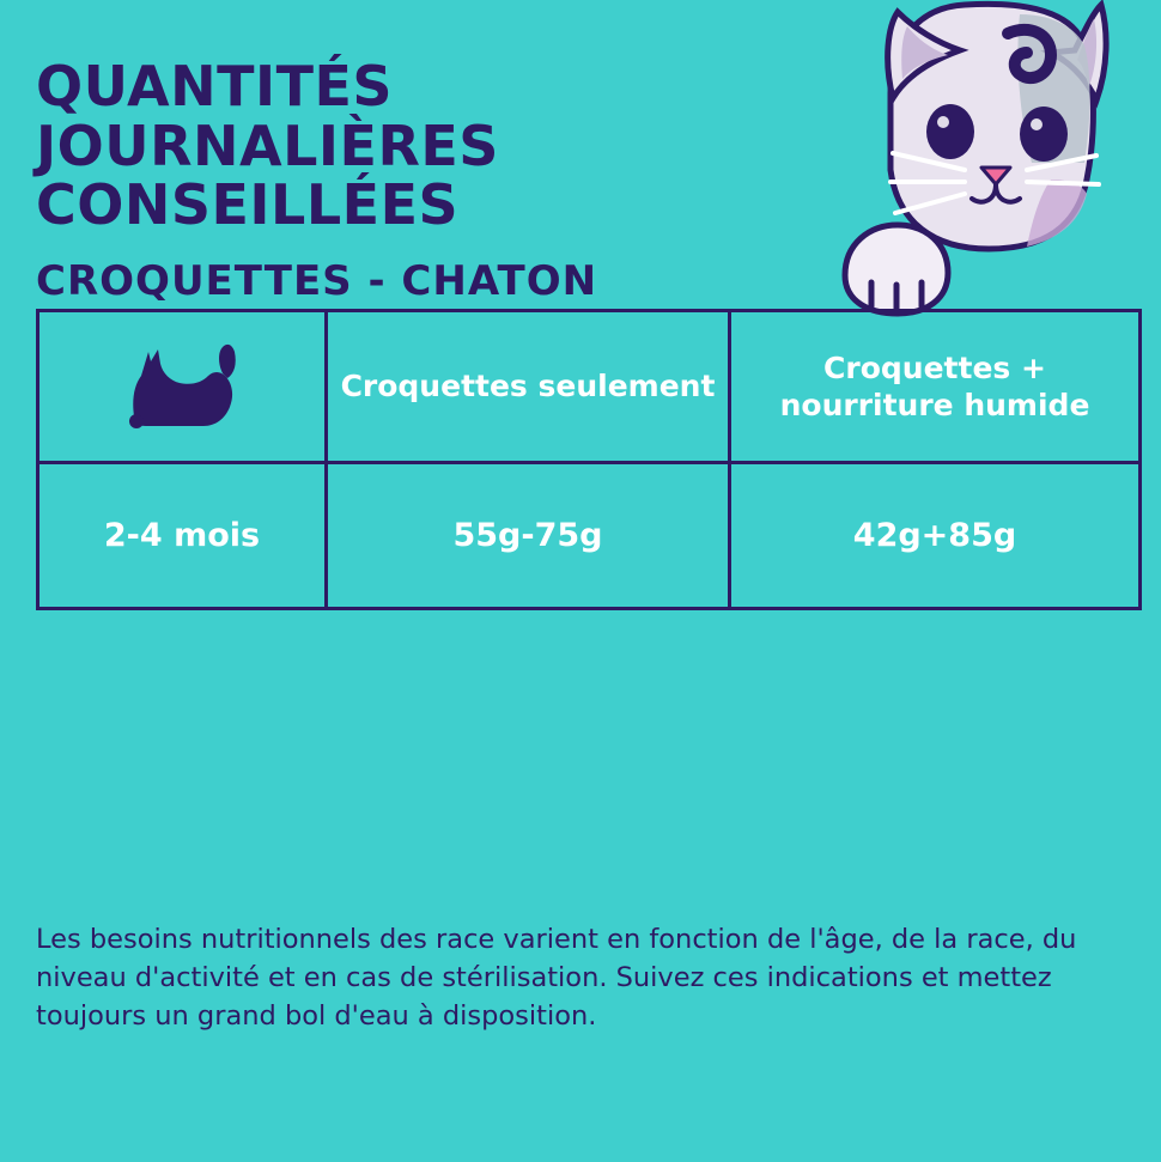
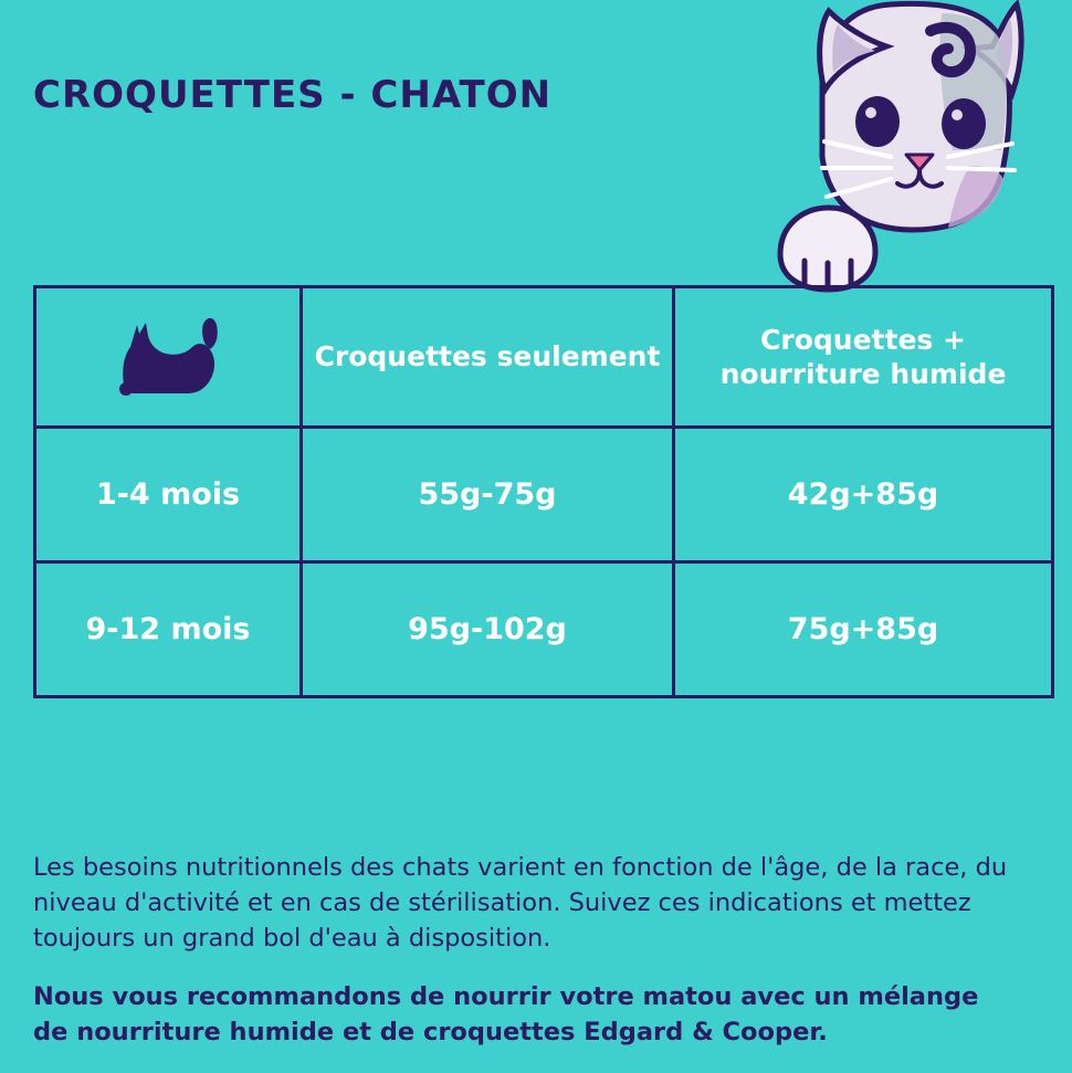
- QUANTITÉS JOURNALIÈRES CONSEILLÉES
  CROQUETTES - CHATON
  	Croquettes seulement	Croquettes + nourriture humide
- 2-4 mois	55g-75g	42g+85g
+ 1-4 mois	55g-75g	42g+85g
+ 9-12 mois	95g-102g	75g+85g
- Les besoins nutritionnels des race varient en fonction de l'âge, de la race, du niveau d'activité et en cas de stérilisation. Suivez ces indications et mettez toujours un grand bol d'eau à disposition.
+ Les besoins nutritionnels des chats varient en fonction de l'âge, de la race, du niveau d'activité et en cas de stérilisation. Suivez ces indications et mettez toujours un grand bol d'eau à disposition.
+ Nous vous recommandons de nourrir votre matou avec un mélange de nourriture humide et de croquettes Edgard & Cooper.
